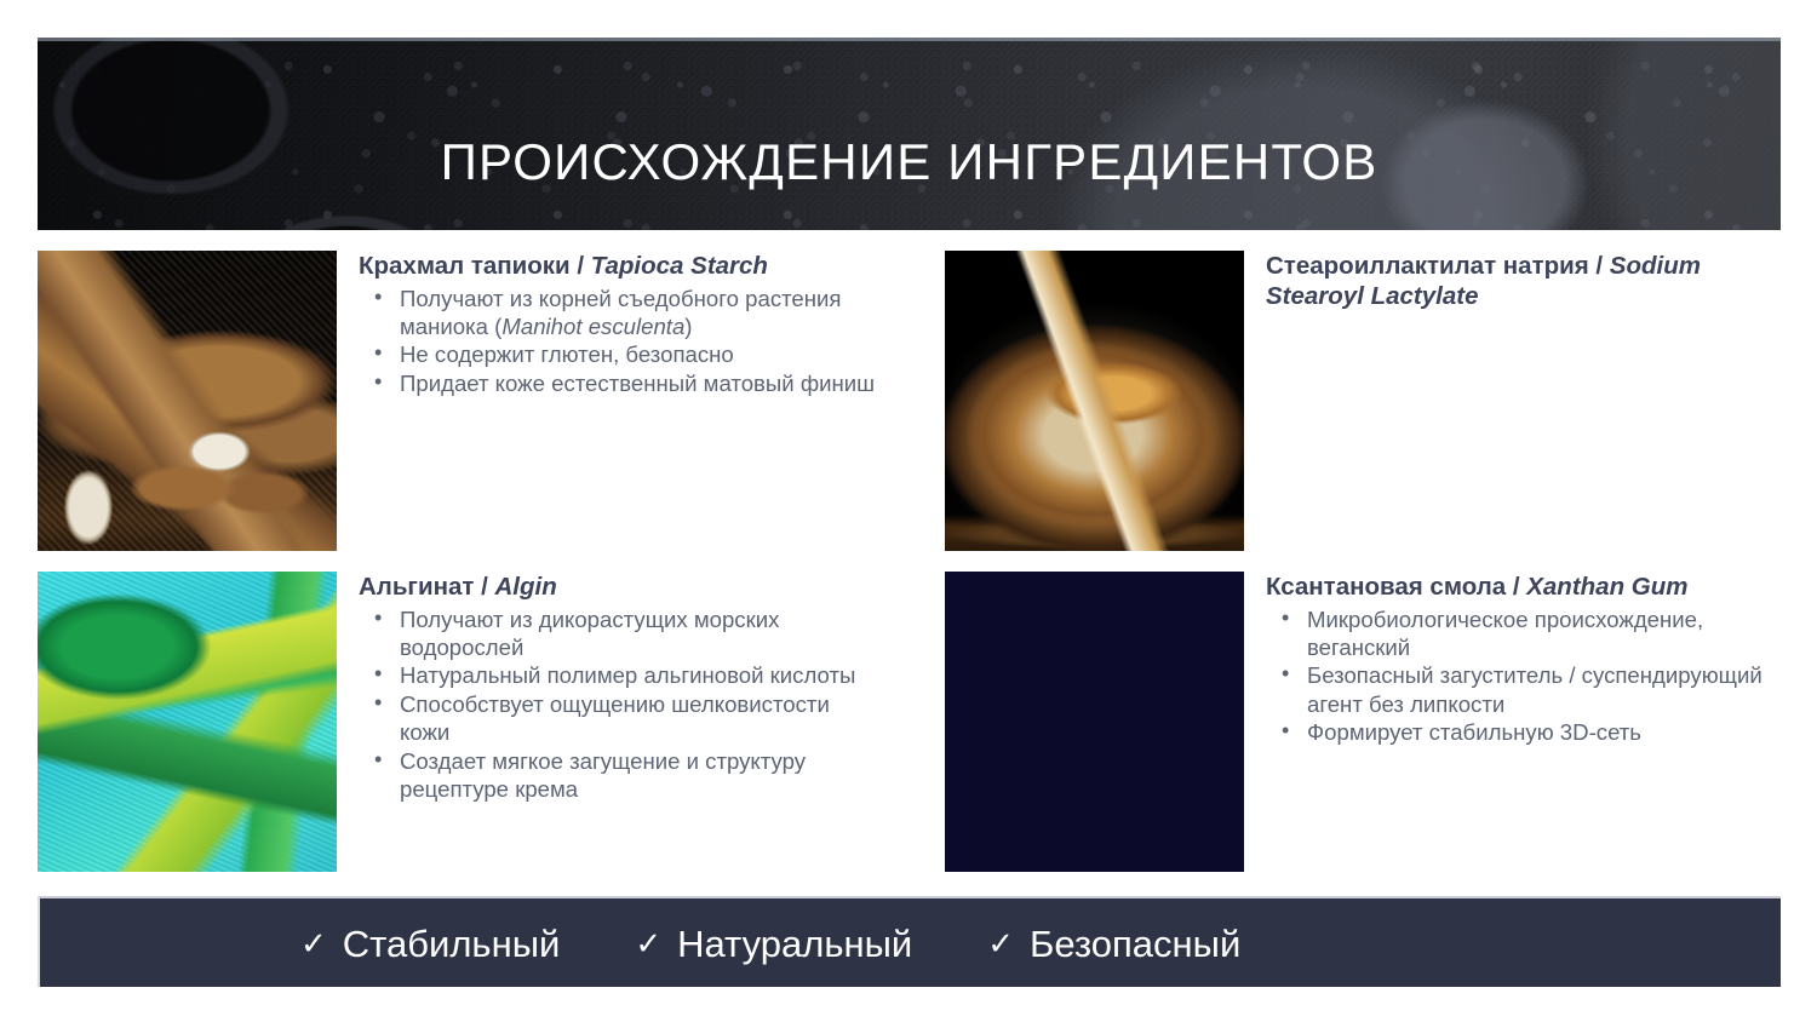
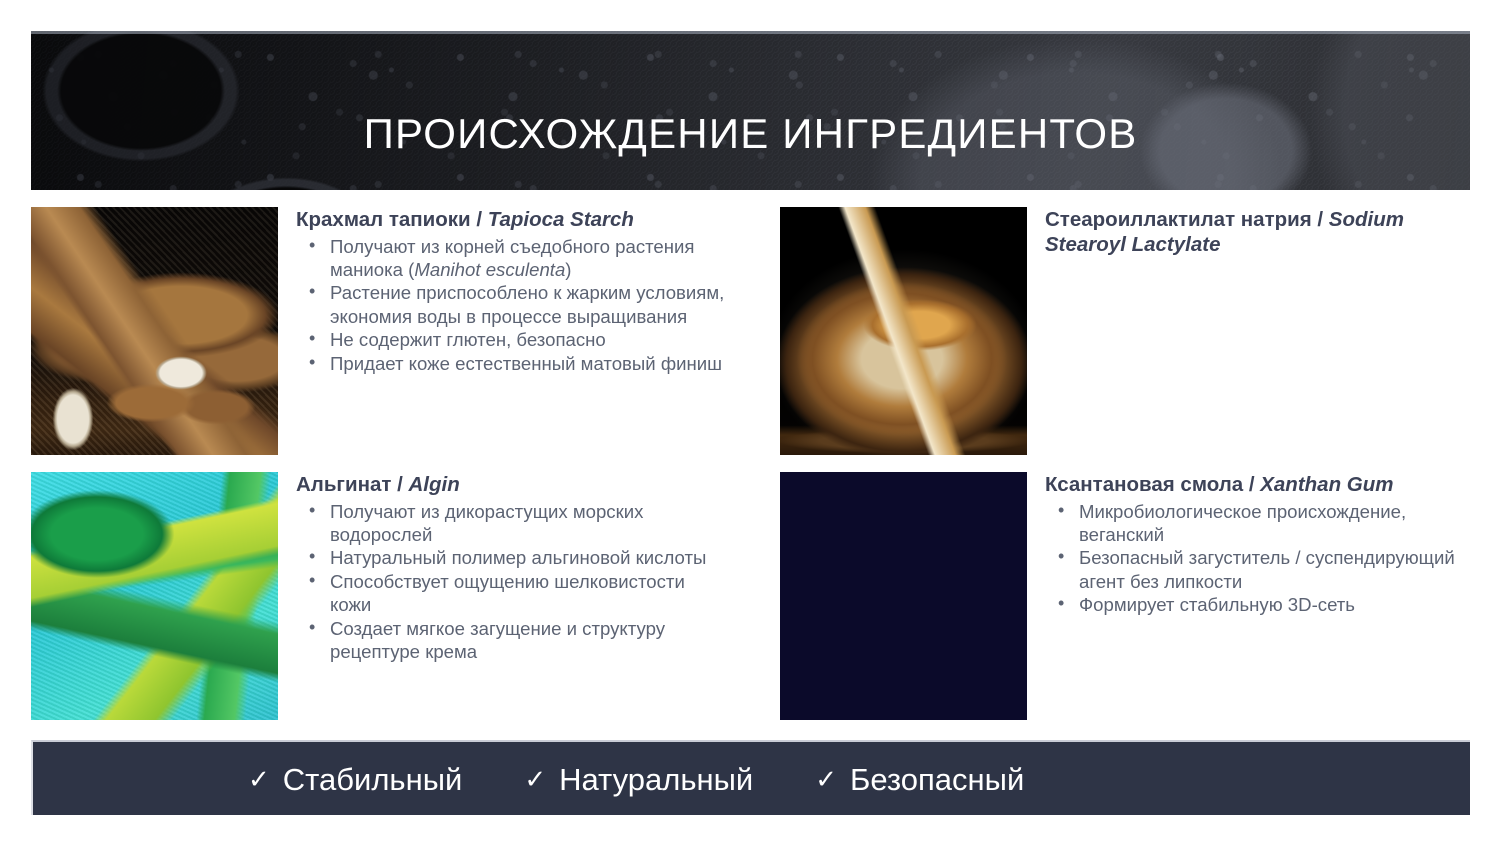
  ПРОИСХОЖДЕНИЕ ИНГРЕДИЕНТОВ
  Крахмал тапиоки / Tapioca Starch
  Получают из корней съедобного растения маниока (Manihot esculenta)
+ Растение приспособлено к жарким условиям, экономия воды в процессе выращивания
  Не содержит глютен, безопасно
  Придает коже естественный матовый финиш
  Стеароиллактилат натрия / Sodium Stearoyl Lactylate
  Альгинат / Algin
  Получают из дикорастущих морских водорослей
  Натуральный полимер альгиновой кислоты
  Способствует ощущению шелковистости кожи
  Создает мягкое загущение и структуру рецептуре крема
  Ксантановая смола / Xanthan Gum
  Микробиологическое происхождение, веганский
  Безопасный загуститель / суспендирующий агент без липкости
  Формирует стабильную 3D-сеть
  ✓
  Стабильный
  ✓
  Натуральный
  ✓
  Безопасный
